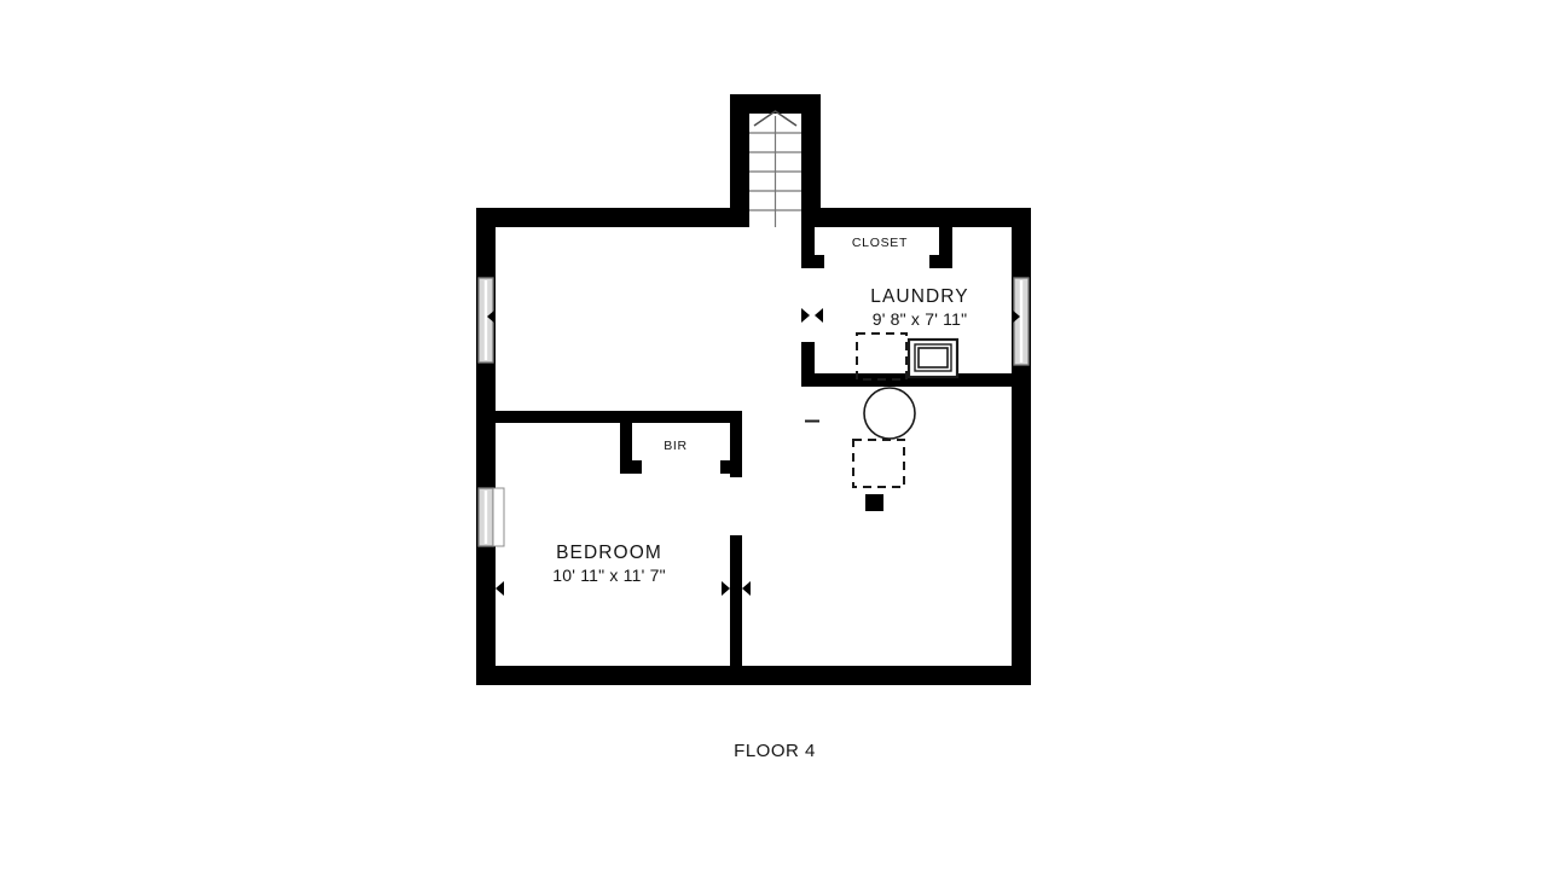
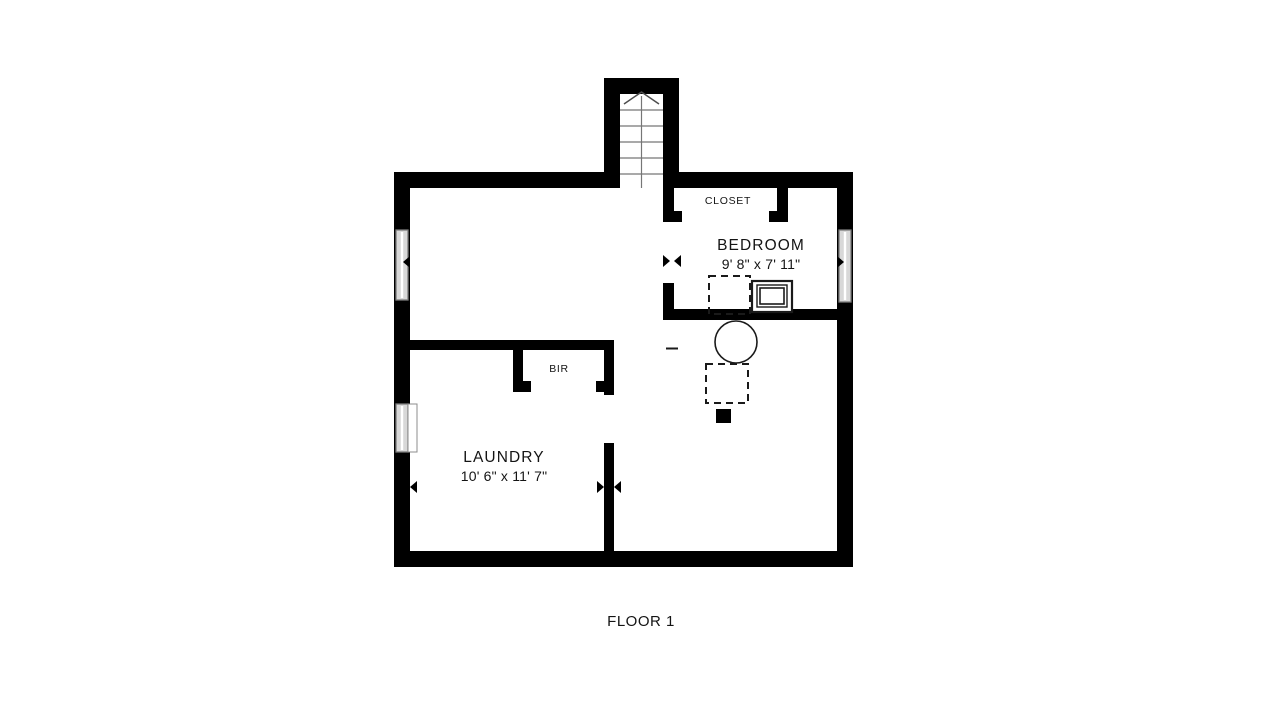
- LAUNDRY
+ BEDROOM
  9' 8" x 7' 11"
- BEDROOM
+ LAUNDRY
- 10' 11" x 11' 7"
+ 10' 6" x 11' 7"
  CLOSET
  BIR
- FLOOR 4
+ FLOOR 1
